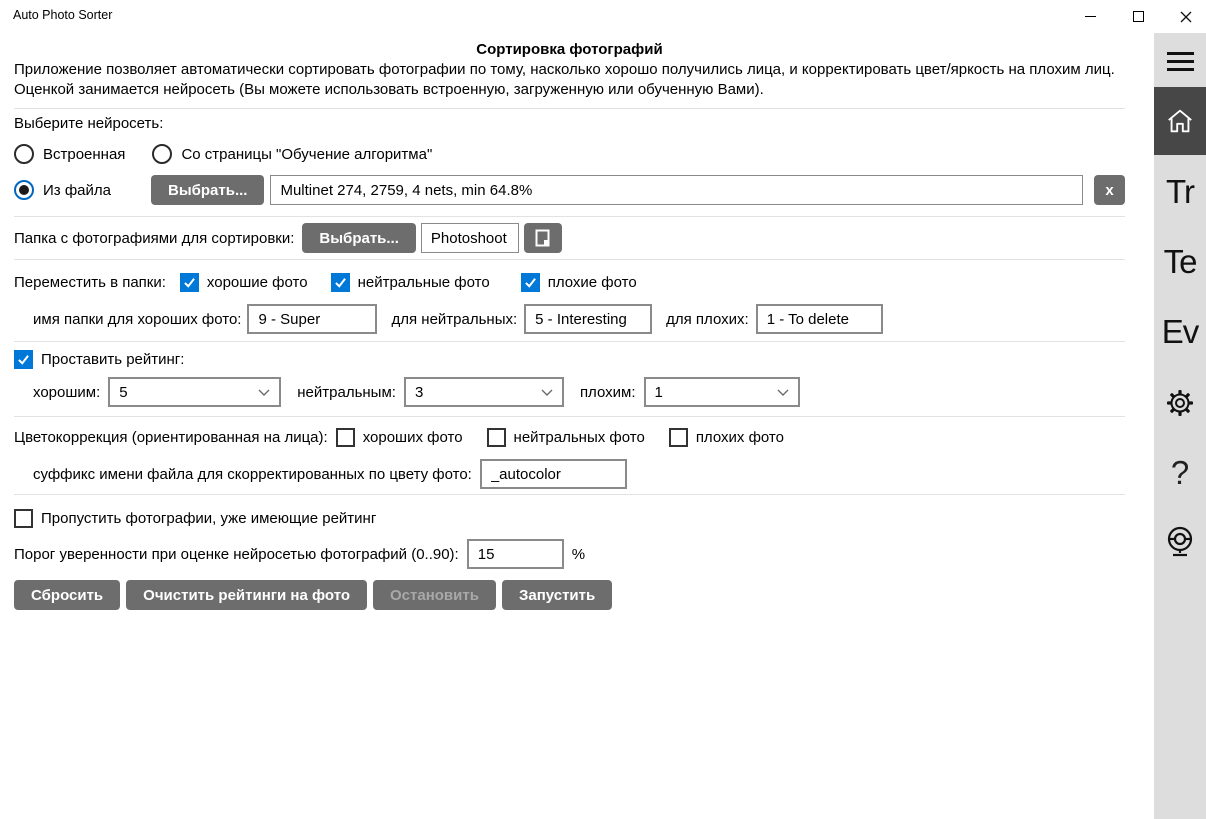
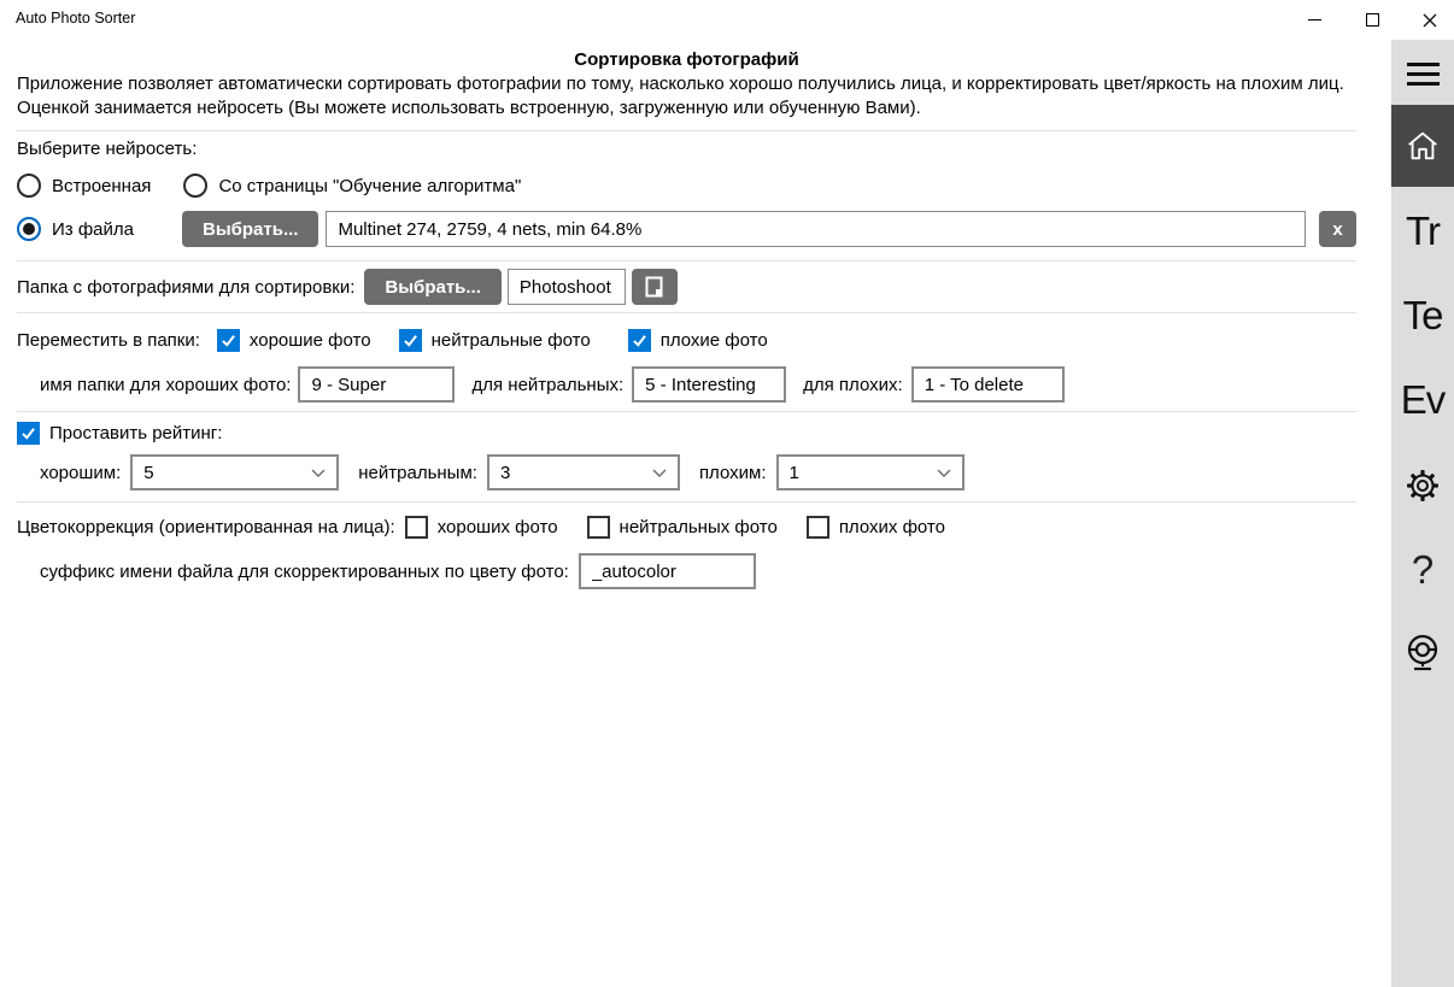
  Auto Photo Sorter
  Tr
  Te
  Ev
  ?
  Сортировка фотографий
  Приложение позволяет автоматически сортировать фотографии по тому, насколько хорошо получились лица, и корректировать цвет/яркость на плохим лиц.
  Оценкой занимается нейросеть (Вы можете использовать встроенную, загруженную или обученную Вами).
  Выберите нейросеть:
  Встроенная
  Со страницы "Обучение алгоритма"
  Из файла
  Выбрать...
  Multinet 274, 2759, 4 nets, min 64.8%
  x
  Папка с фотографиями для сортировки:
  Выбрать...
  Photoshoot
  Переместить в папки:
  хорошие фото
  нейтральные фото
  плохие фото
  имя папки для хороших фото:
  9 - Super
  для нейтральных:
  5 - Interesting
  для плохих:
  1 - To delete
  Проставить рейтинг:
  хорошим:
  5
  нейтральным:
  3
  плохим:
  1
  Цветокоррекция (ориентированная на лица):
  хороших фото
  нейтральных фото
  плохих фото
  суффикс имени файла для скорректированных по цвету фото:
  _autocolor
- Пропустить фотографии, уже имеющие рейтинг
- Порог уверенности при оценке нейросетью фотографий (0..90):
- 15
- %
- Сбросить
- Очистить рейтинги на фото
- Остановить
- Запустить
